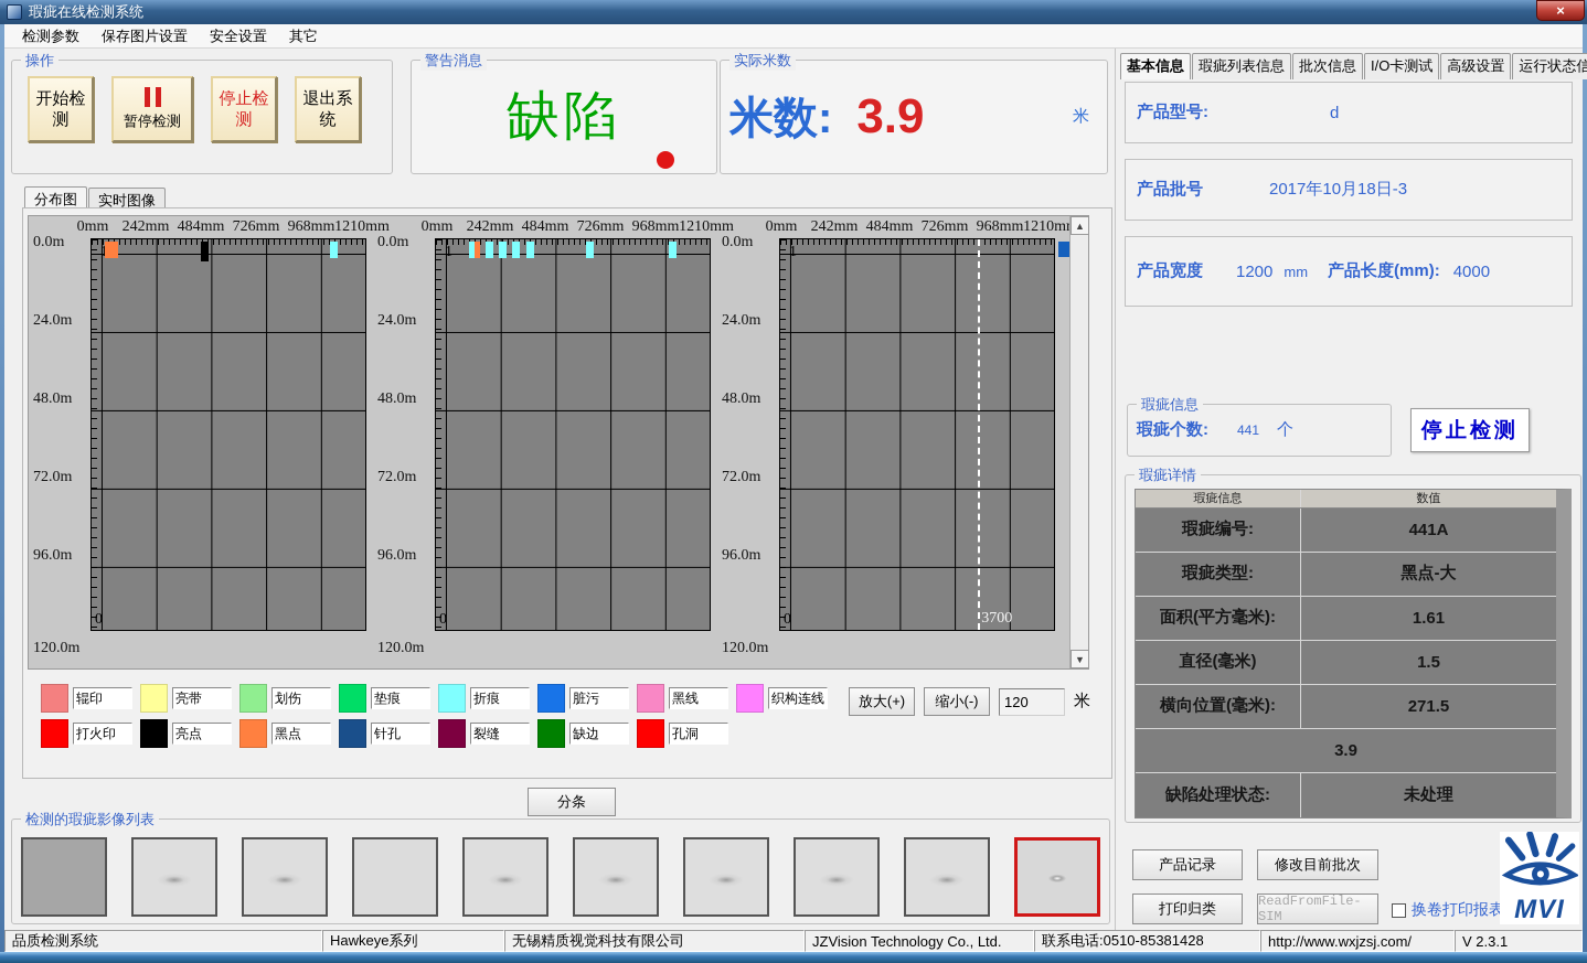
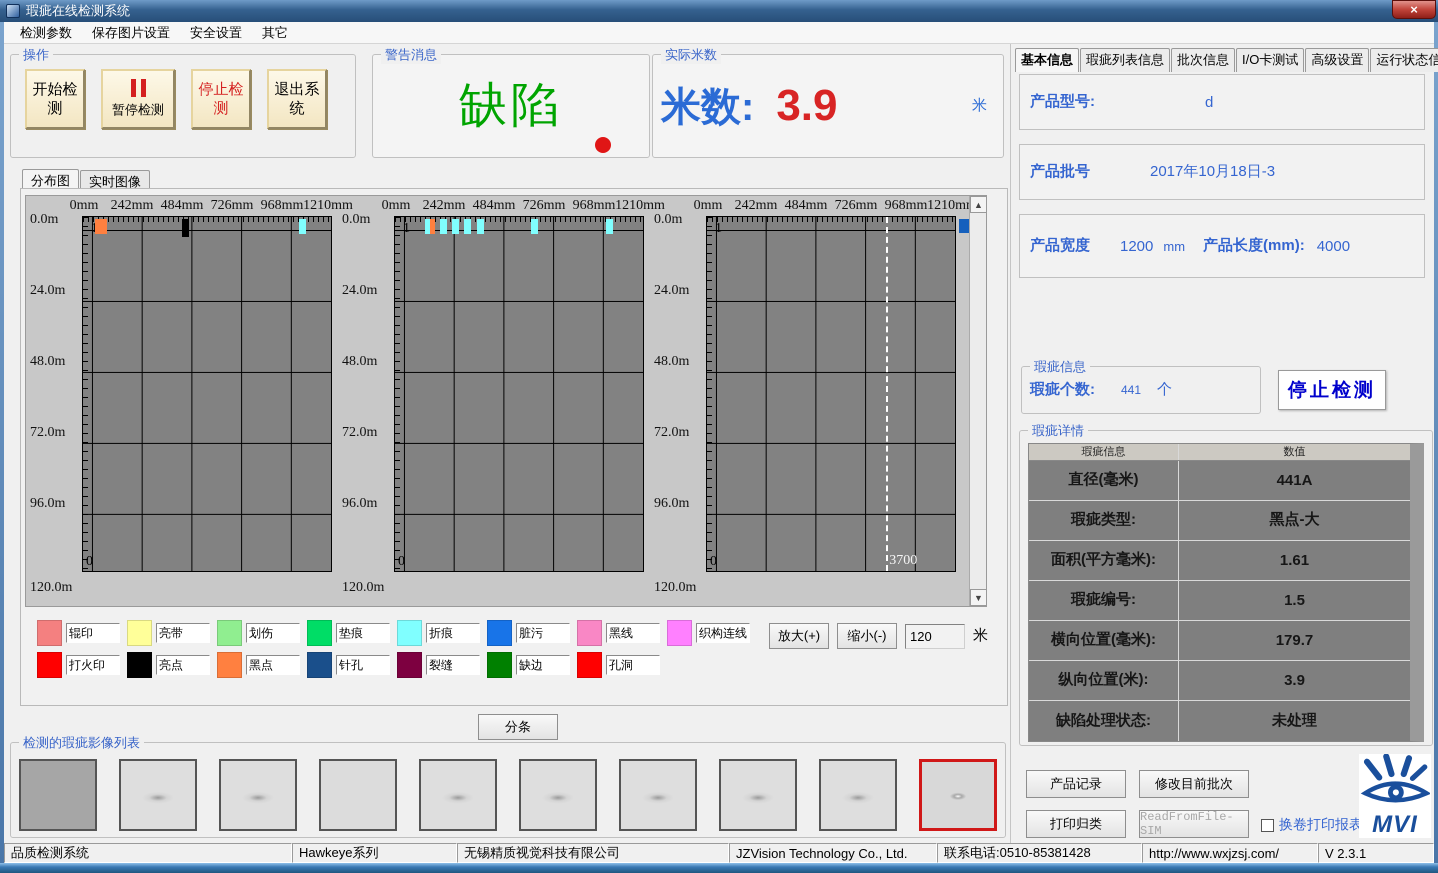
  瑕疵在线检测系统
  ×
  检测参数
  保存图片设置
  安全设置
  其它
  操作
  开始检测
  暂停检测
  停止检测
  退出系统
  警告消息
  缺陷
  实际米数
  米数:
  3.9
  米
  分布图
  实时图像
  0mm
  242mm
  484mm
  726mm
  968mm
  1210mm
  0.0m
  24.0m
  48.0m
  72.0m
  96.0m
  120.0m
  0
  0mm
  242mm
  484mm
  726mm
  968mm
  1210mm
  0.0m
  24.0m
  48.0m
  72.0m
  96.0m
  120.0m
  1
  0
  0mm
  242mm
  484mm
  726mm
  968mm
  1210m
  0.0m
  24.0m
  48.0m
  72.0m
  96.0m
  120.0m
  1
  0
  3700
  ▲
  ▼
  辊印
  亮带
  划伤
  垫痕
  折痕
  脏污
  黑线
  织构连线
  打火印
  亮点
  黑点
  针孔
  裂缝
  缺边
  孔洞
  放大(+)
  缩小(-)
  120
  米
  分条
  检测的瑕疵影像列表
  基本信息
  瑕疵列表信息
  批次信息
  I/O卡测试
  高级设置
  运行状态信
  产品型号:
  d
  产品批号
  2017年10月18日-3
  产品宽度
  1200
  mm
  产品长度(mm):
  4000
  瑕疵信息
  瑕疵个数:
  441
  个
  停止检测
  瑕疵详情
  瑕疵信息
  数值
- 瑕疵编号:
+ 直径(毫米)
  441A
  瑕疵类型:
  黑点-大
  面积(平方毫米):
  1.61
- 直径(毫米)
+ 瑕疵编号:
  1.5
  横向位置(毫米):
- 271.5
+ 179.7
+ 纵向位置(米):
  3.9
  缺陷处理状态:
  未处理
  产品记录
  修改目前批次
  打印归类
  ReadFromFile-SIM
  换卷打印报表
  MVI
  品质检测系统
  Hawkeye系列
  无锡精质视觉科技有限公司
  JZVision Technology Co., Ltd.
  联系电话:0510-85381428
  http://www.wxjzsj.com/
  V 2.3.1
